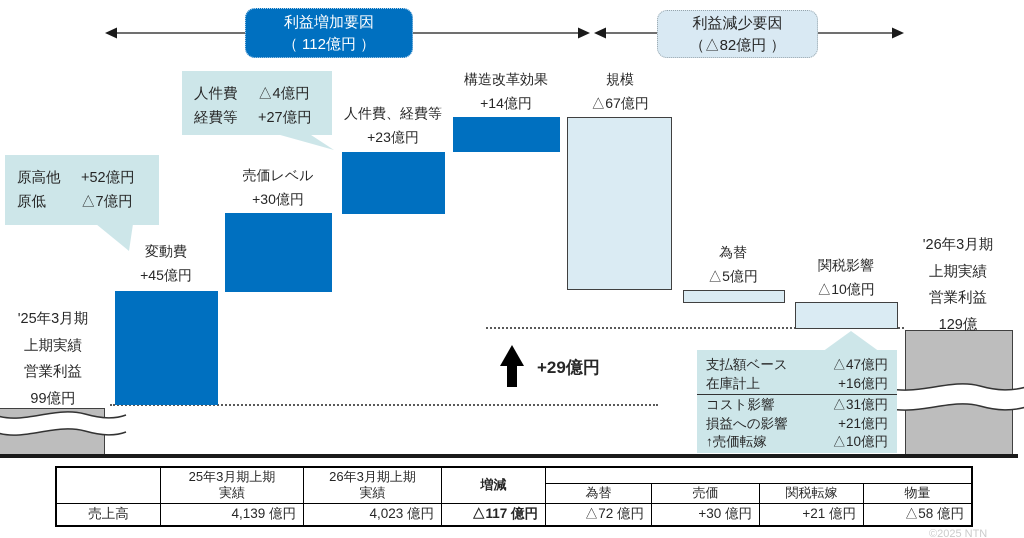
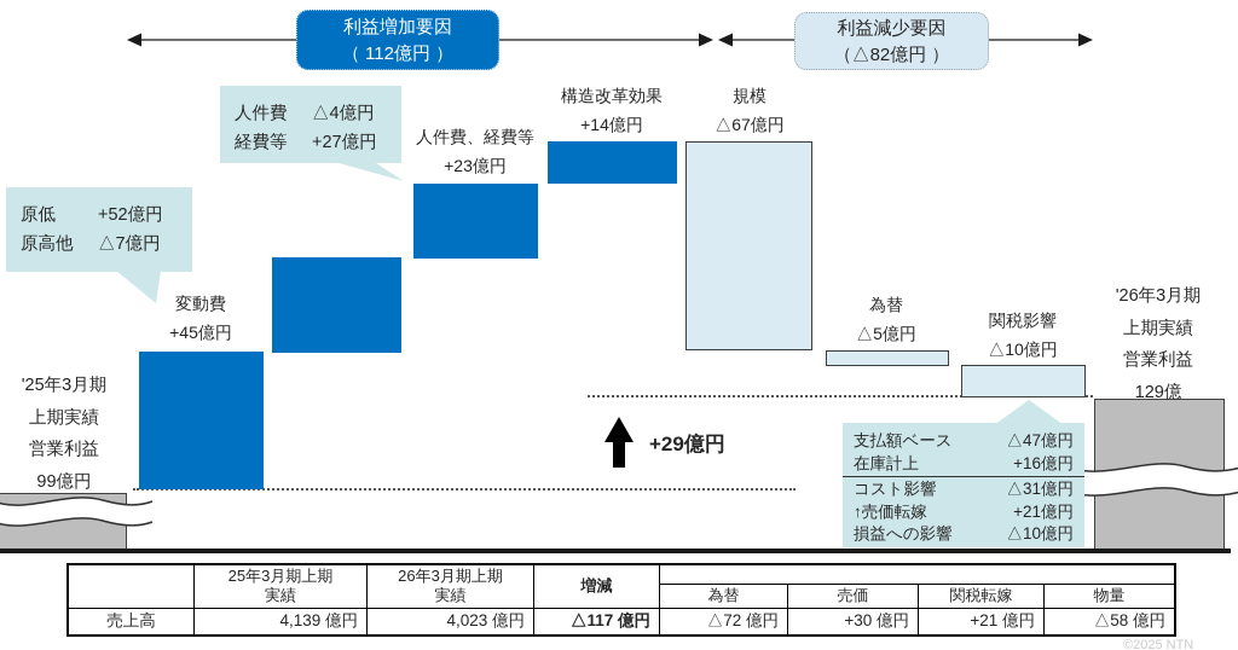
  利益増加要因
  （ 112億円 ）
  利益減少要因
  （△82億円 ）
  '25年3月期
  上期実績
  営業利益
  99億円
  '26年3月期
  上期実績
  営業利益
  129億
  変動費
  +45億円
- 売価レベル
- +30億円
  人件費、経費等
  +23億円
  構造改革効果
  +14億円
  規模
  △67億円
  為替
  △5億円
  関税影響
  △10億円
  +29億円
- 原高他
+ 原低
  +52億円
- 原低
+ 原高他
  △7億円
  人件費
  △4億円
  経費等
  +27億円
  支払額ベース
  △47億円
  在庫計上
  +16億円
  コスト影響
  △31億円
- 損益への影響
+ ↑売価転嫁
  +21億円
- ↑売価転嫁
+ 損益への影響
  △10億円
  	25年3月期上期 実績	26年3月期上期 実績	増減
  為替	売価	関税転嫁	物量
  売上高	4,139 億円	4,023 億円	△117 億円	△72 億円	+30 億円	+21 億円	△58 億円
  ©2025 NTN
